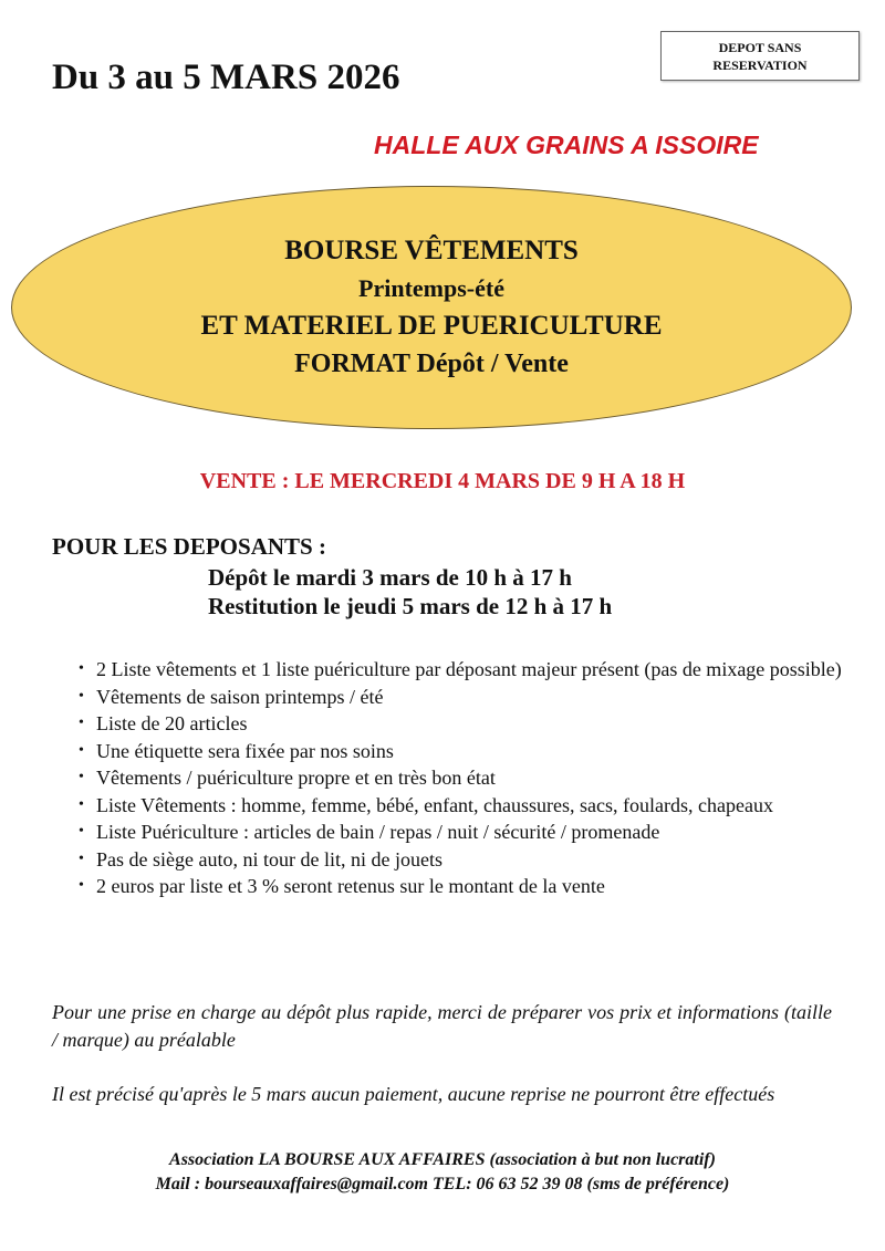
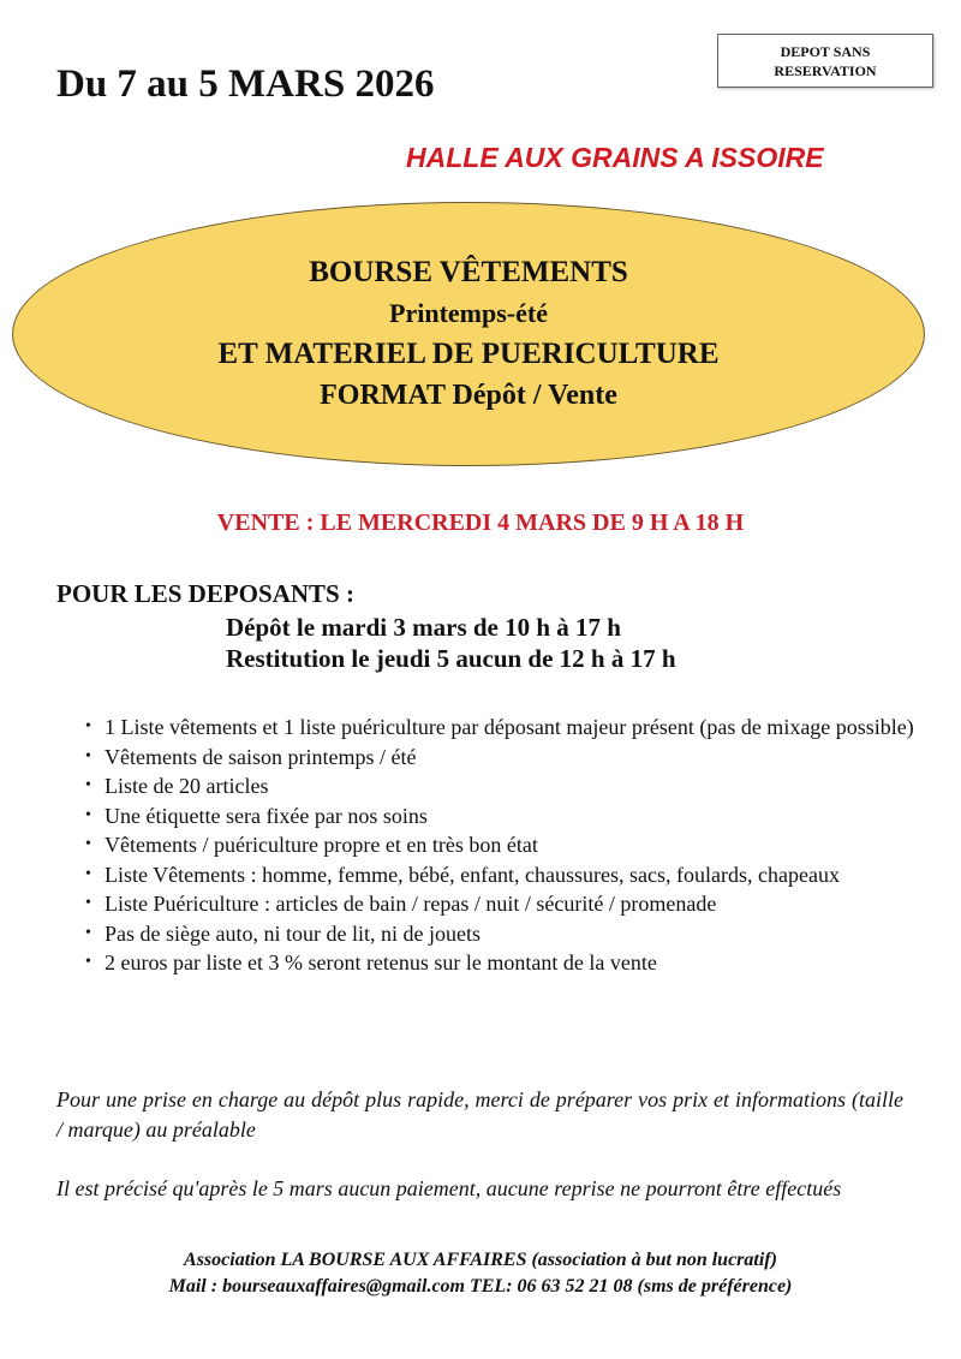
- Du 3 au 5 MARS 2026
+ Du 7 au 5 MARS 2026
  DEPOT SANS
  RESERVATION
  HALLE AUX GRAINS A ISSOIRE
  BOURSE VÊTEMENTS
  Printemps-été
  ET MATERIEL DE PUERICULTURE
  FORMAT Dépôt / Vente
  VENTE : LE MERCREDI 4 MARS DE 9 H A 18 H
  POUR LES DEPOSANTS :
  Dépôt le mardi 3 mars de 10 h à 17 h
- Restitution le jeudi 5 mars de 12 h à 17 h
+ Restitution le jeudi 5 aucun de 12 h à 17 h
  •
- 2 Liste vêtements et 1 liste puériculture par déposant majeur présent (pas de mixage possible)
+ 1 Liste vêtements et 1 liste puériculture par déposant majeur présent (pas de mixage possible)
  •
  Vêtements de saison printemps / été
  •
  Liste de 20 articles
  •
  Une étiquette sera fixée par nos soins
  •
  Vêtements / puériculture propre et en très bon état
  •
  Liste Vêtements : homme, femme, bébé, enfant, chaussures, sacs, foulards, chapeaux
  •
  Liste Puériculture : articles de bain / repas / nuit / sécurité / promenade
  •
  Pas de siège auto, ni tour de lit, ni de jouets
  •
  2 euros par liste et 3 % seront retenus sur le montant de la vente
  Pour une prise en charge au dépôt plus rapide, merci de préparer vos prix et informations (taille / marque) au préalable
  Il est précisé qu'après le 5 mars aucun paiement, aucune reprise ne pourront être effectués
  Association LA BOURSE AUX AFFAIRES (association à but non lucratif)
- Mail : bourseauxaffaires@gmail.com TEL: 06 63 52 39 08 (sms de préférence)
+ Mail : bourseauxaffaires@gmail.com TEL: 06 63 52 21 08 (sms de préférence)
